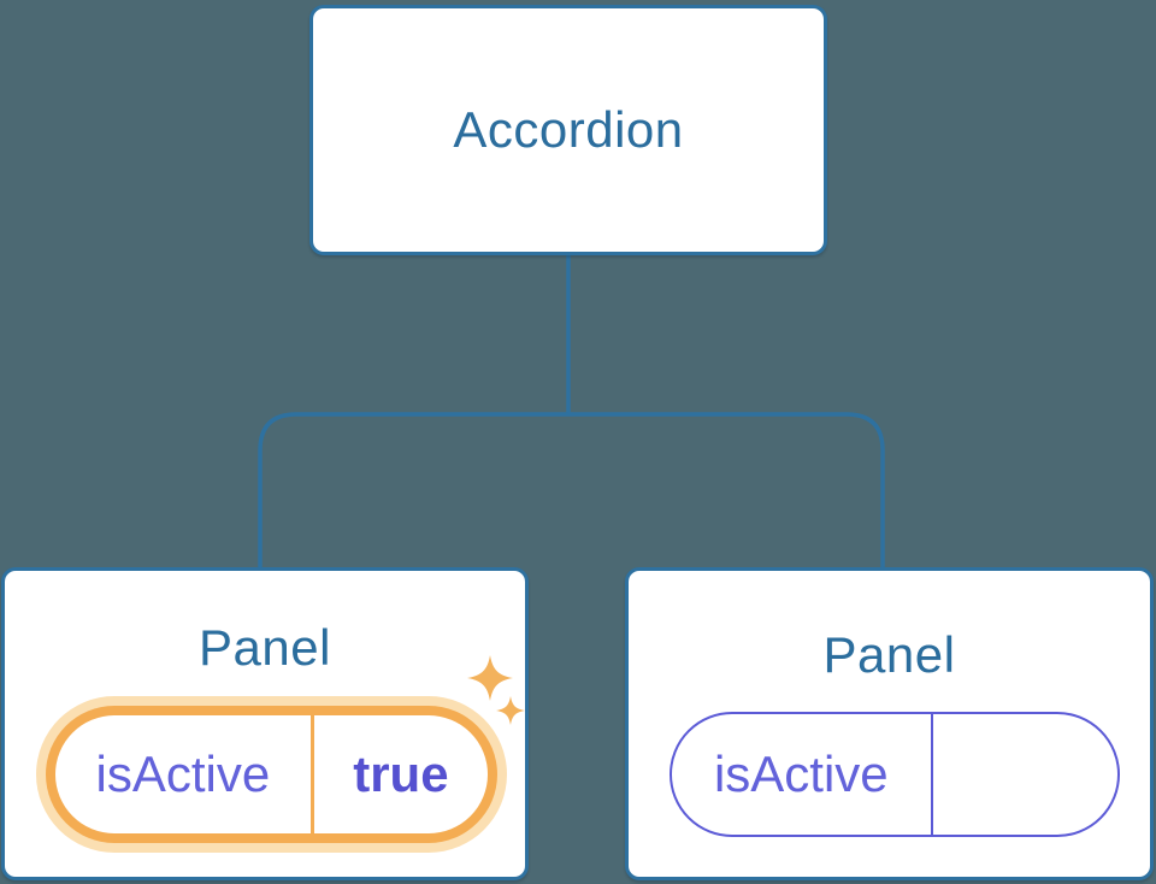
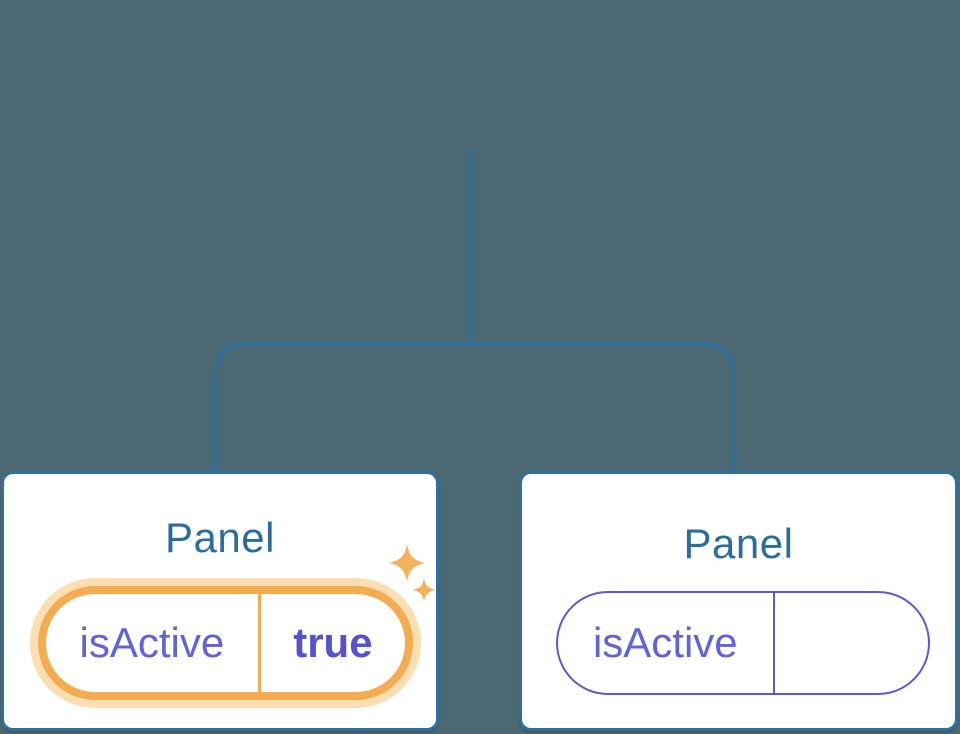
- Accordion
  Panel
  isActive
  true
  Panel
  isActive
